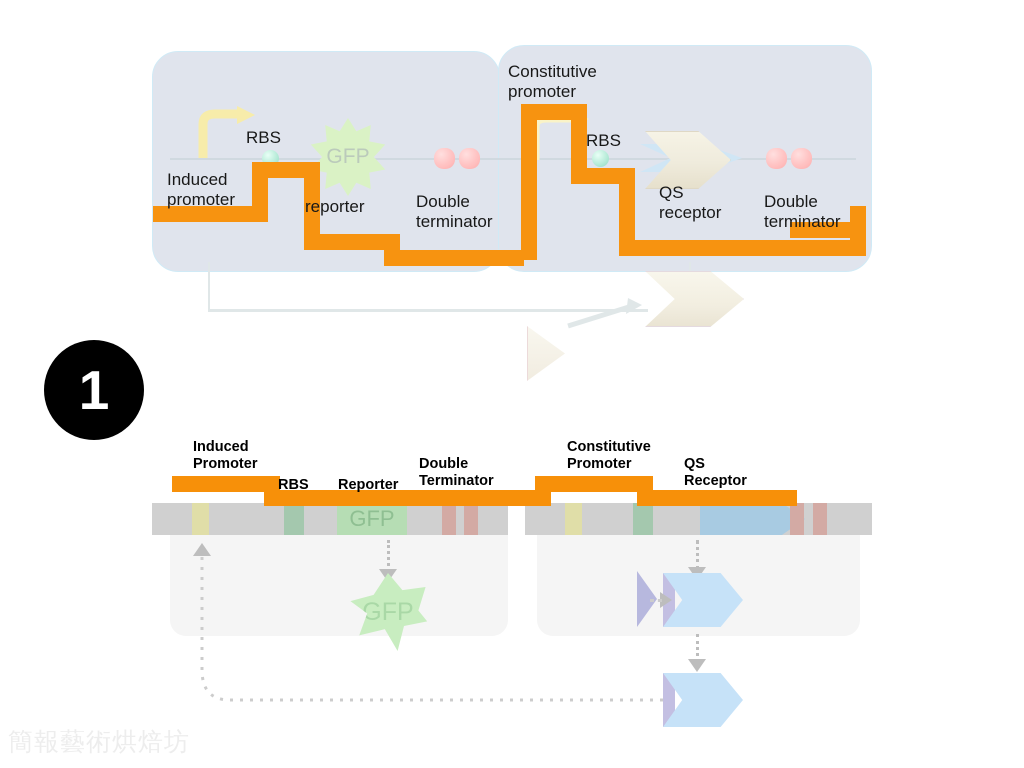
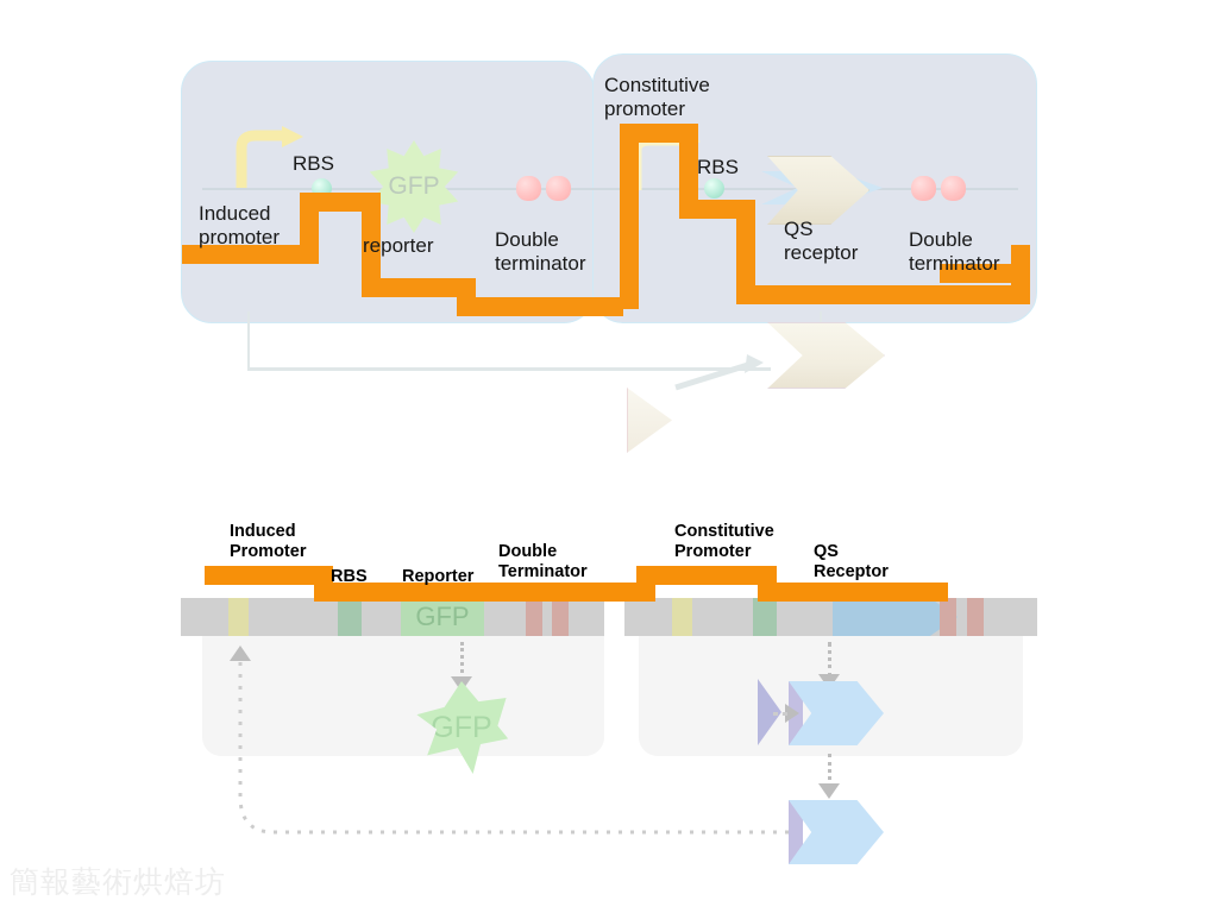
  GFP
  Induced
  promoter
  RBS
  reporter
  Double
  terminator
  Constitutive
  promoter
  RBS
  QS
  receptor
  Double
  terminator
- 1
  GFP
  Induced
  Promoter
  RBS
  Reporter
  Double
  Terminator
  Constitutive
  Promoter
  QS
  Receptor
  GFP
